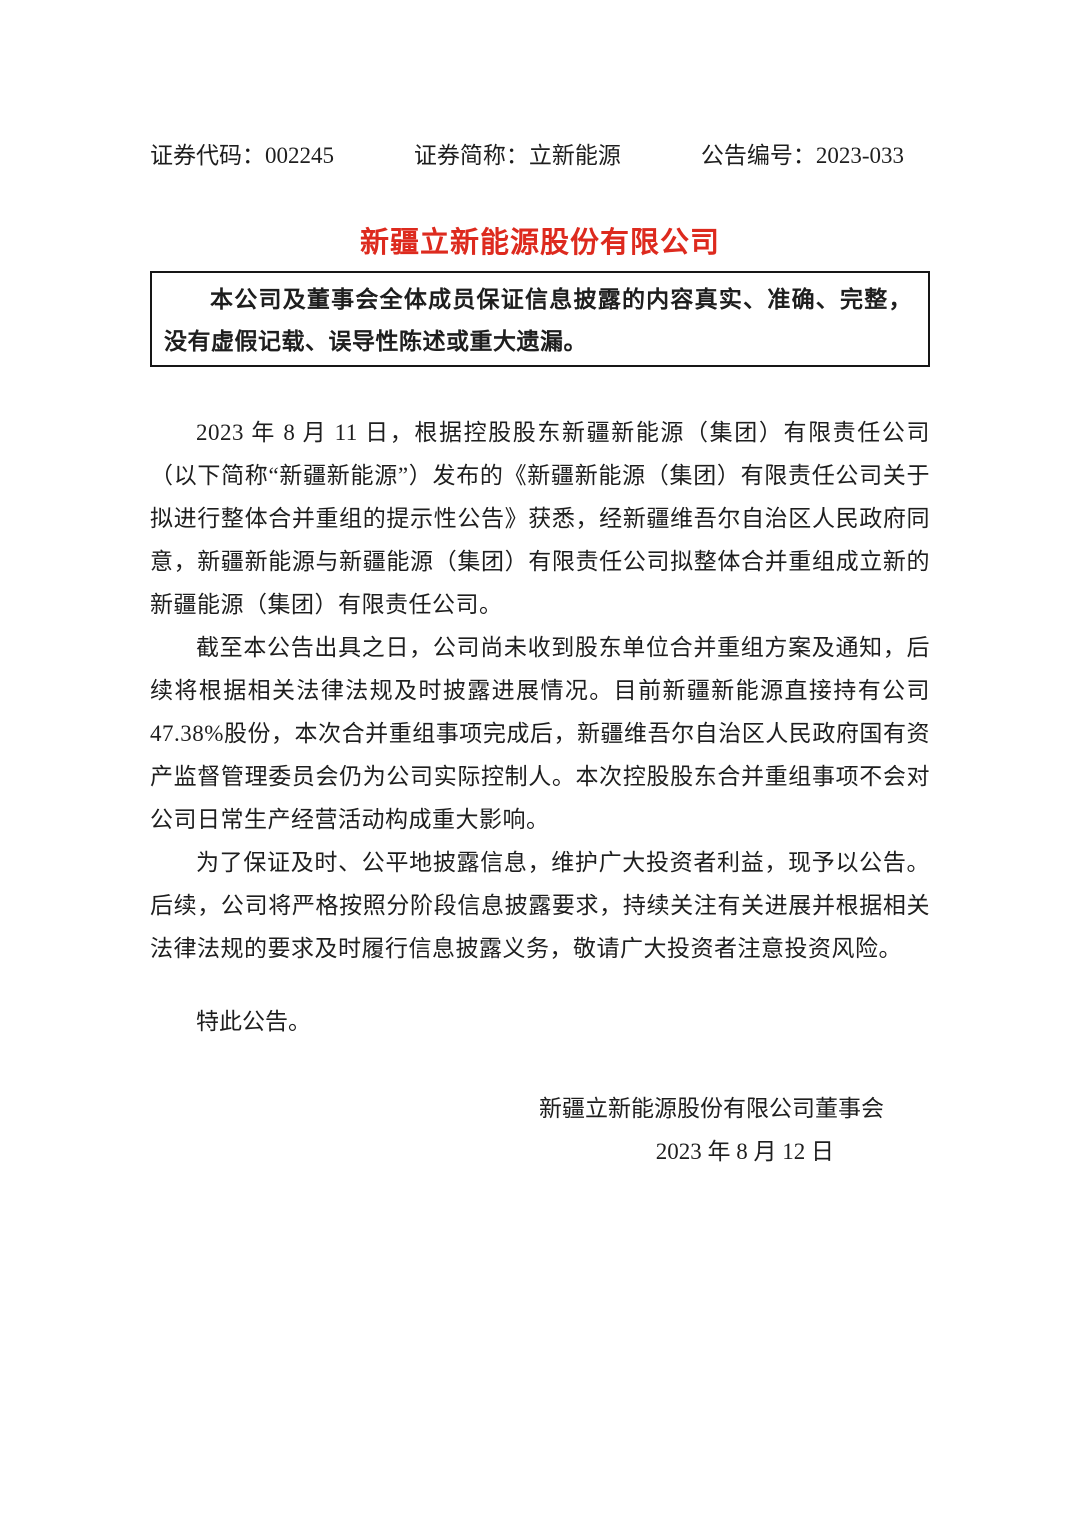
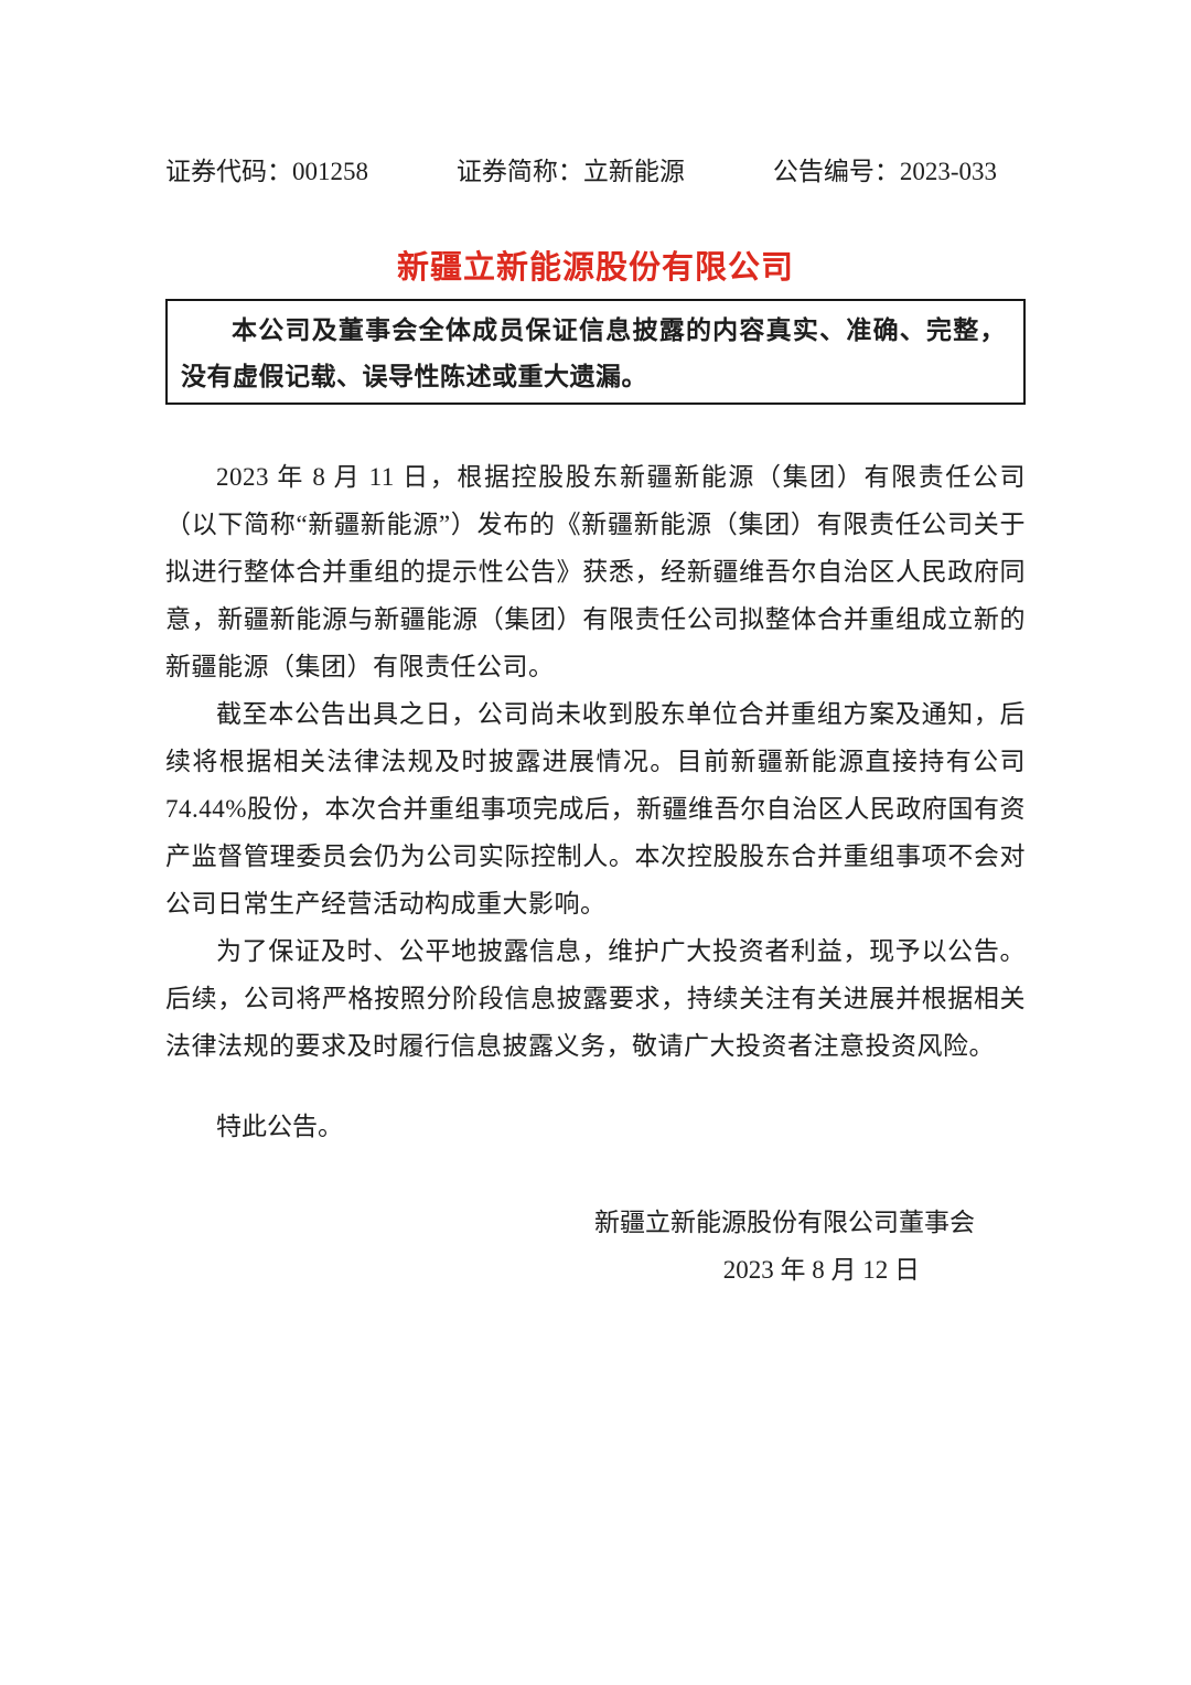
- 证券代码：002245
+ 证券代码：001258
  证券简称：立新能源
  公告编号：2023-033
  新疆立新能源股份有限公司
  本公司及董事会全体成员保证信息披露的内容真实、准确、完整，没有虚假记载、误导性陈述或重大遗漏。
  2023 年 8 月 11 日，根据控股股东新疆新能源（集团）有限责任公司（以下简称“新疆新能源”）发布的《新疆新能源（集团）有限责任公司关于拟进行整体合并重组的提示性公告》获悉，经新疆维吾尔自治区人民政府同意，新疆新能源与新疆能源（集团）有限责任公司拟整体合并重组成立新的新疆能源（集团）有限责任公司。
- 截至本公告出具之日，公司尚未收到股东单位合并重组方案及通知，后续将根据相关法律法规及时披露进展情况。目前新疆新能源直接持有公司 47.38%股份，本次合并重组事项完成后，新疆维吾尔自治区人民政府国有资产监督管理委员会仍为公司实际控制人。本次控股股东合并重组事项不会对公司日常生产经营活动构成重大影响。
+ 截至本公告出具之日，公司尚未收到股东单位合并重组方案及通知，后续将根据相关法律法规及时披露进展情况。目前新疆新能源直接持有公司 74.44%股份，本次合并重组事项完成后，新疆维吾尔自治区人民政府国有资产监督管理委员会仍为公司实际控制人。本次控股股东合并重组事项不会对公司日常生产经营活动构成重大影响。
  为了保证及时、公平地披露信息，维护广大投资者利益，现予以公告。后续，公司将严格按照分阶段信息披露要求，持续关注有关进展并根据相关法律法规的要求及时履行信息披露义务，敬请广大投资者注意投资风险。
  特此公告。
  新疆立新能源股份有限公司董事会
  2023 年 8 月 12 日
